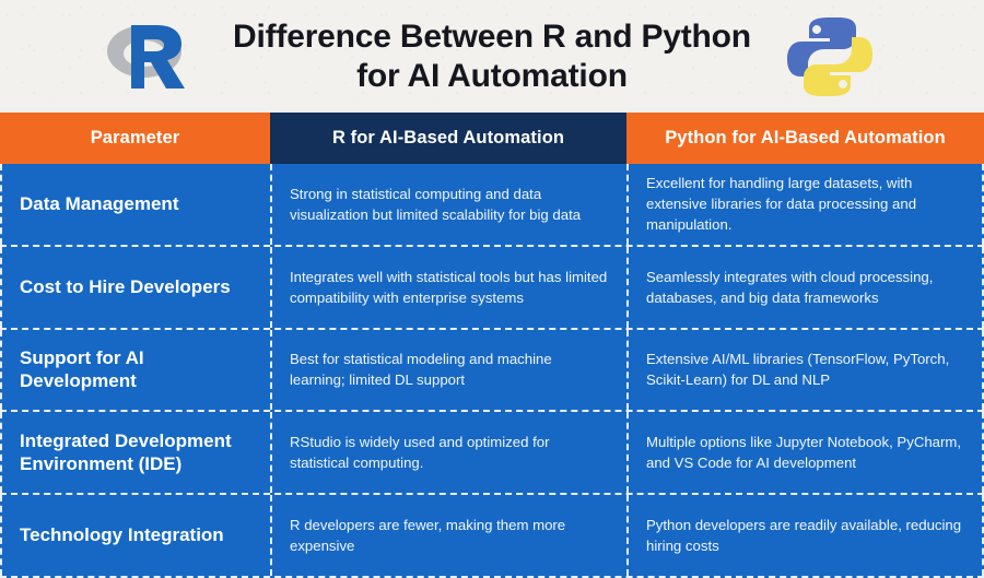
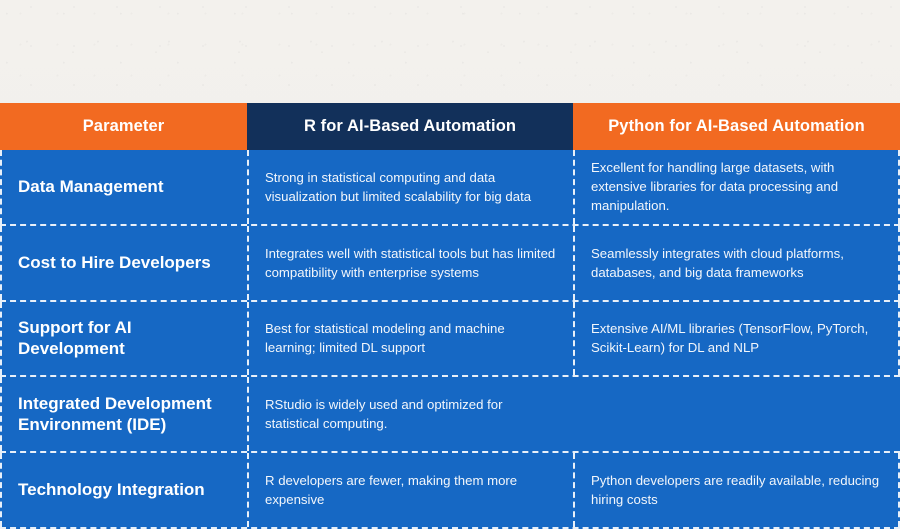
- Difference Between R and Python
- for AI Automation
  Parameter
  R for AI-Based Automation
  Python for AI-Based Automation
  Data Management
  Strong in statistical computing and data visualization but limited scalability for big data
  Excellent for handling large datasets, with extensive libraries for data processing and manipulation.
  Cost to Hire Developers
  Integrates well with statistical tools but has limited compatibility with enterprise systems
- Seamlessly integrates with cloud processing, databases, and big data frameworks
+ Seamlessly integrates with cloud platforms, databases, and big data frameworks
  Support for AI Development
  Best for statistical modeling and machine learning; limited DL support
  Extensive AI/ML libraries (TensorFlow, PyTorch, Scikit-Learn) for DL and NLP
  Integrated Development Environment (IDE)
  RStudio is widely used and optimized for statistical computing.
- Multiple options like Jupyter Notebook, PyCharm, and VS Code for AI development
  Technology Integration
  R developers are fewer, making them more expensive
  Python developers are readily available, reducing hiring costs
